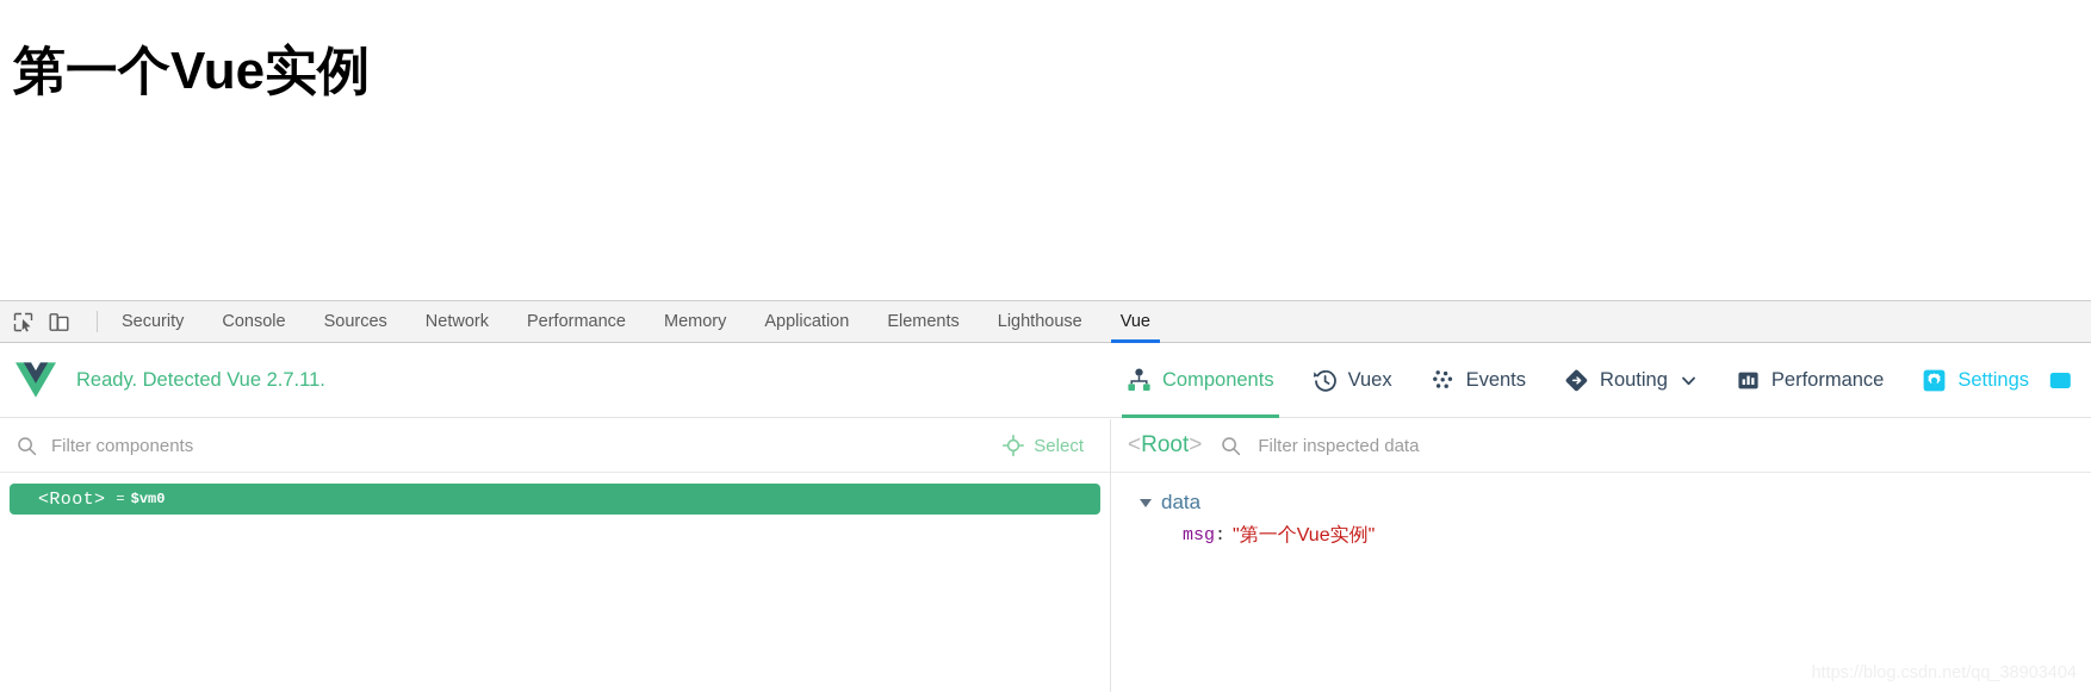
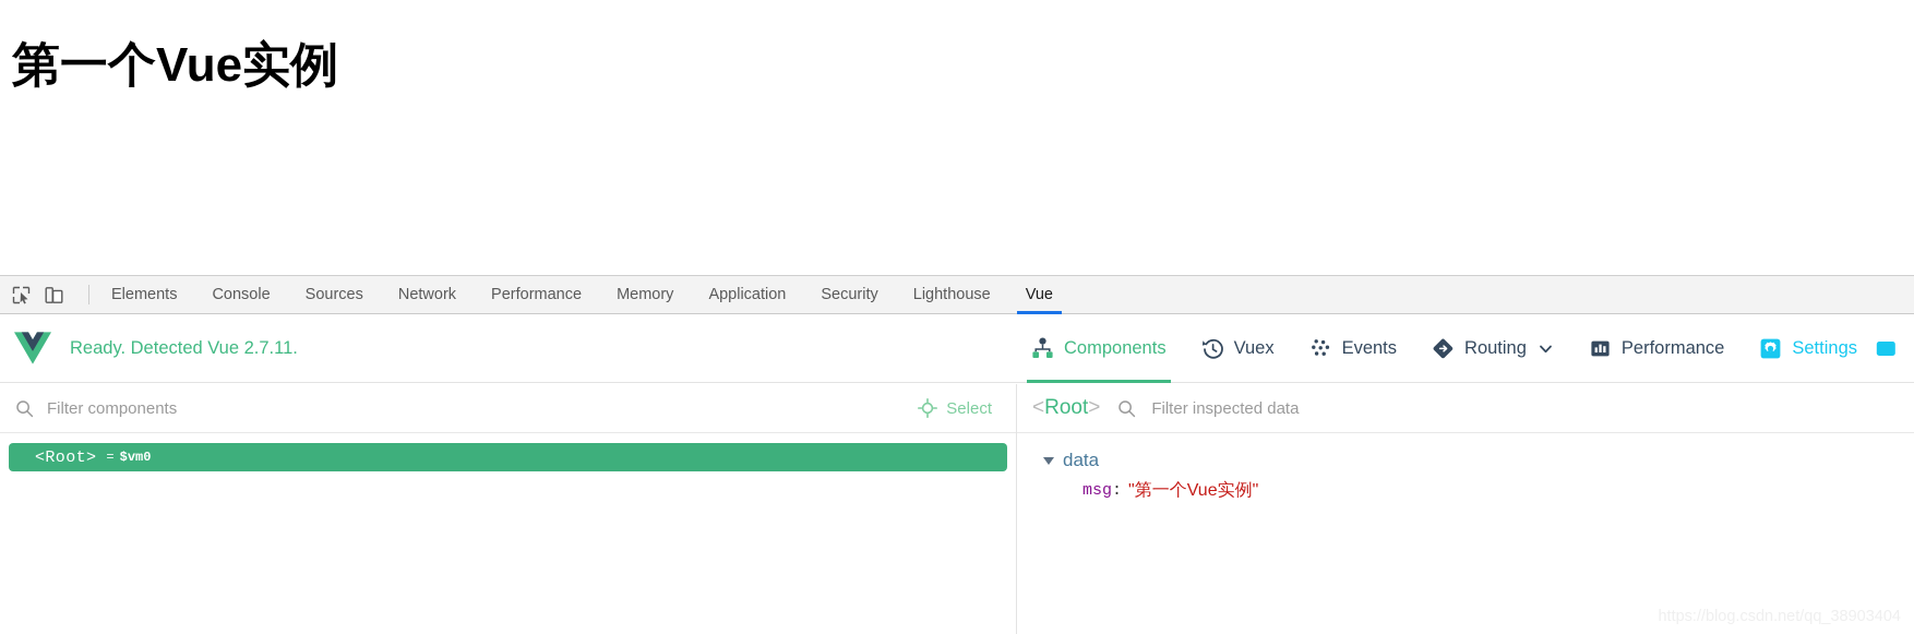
  第一个Vue实例
- Security
+ Elements
  Console
  Sources
  Network
  Performance
  Memory
  Application
- Elements
+ Security
  Lighthouse
  Vue
  Ready. Detected Vue 2.7.11.
  Components
  Vuex
  Events
  Routing
  Performance
  Settings
  Filter components
  Select
  <Root>
  =
  $vm0
  <Root>
  Filter inspected data
  data
  msg
  :
  "第一个Vue实例"
